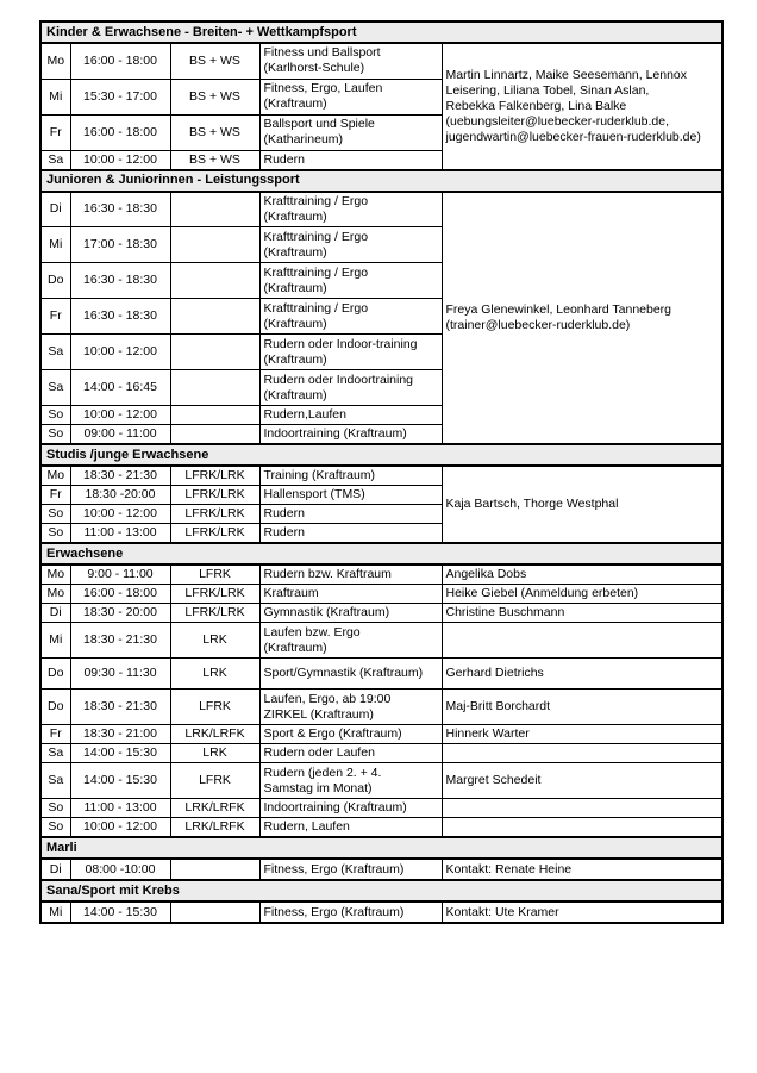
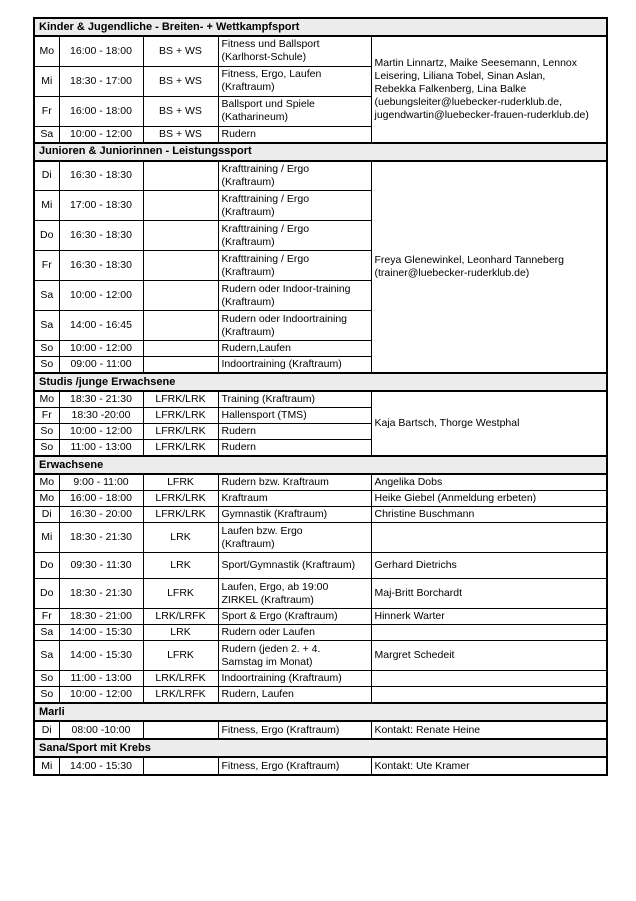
- Kinder & Erwachsene - Breiten- + Wettkampfsport
+ Kinder & Jugendliche - Breiten- + Wettkampfsport
  Mo	16:00 - 18:00	BS + WS	Fitness und Ballsport (Karlhorst-Schule)	Martin Linnartz, Maike Seesemann, Lennox Leisering, Liliana Tobel, Sinan Aslan, Rebekka Falkenberg, Lina Balke (uebungsleiter@luebecker-ruderklub.de, jugendwartin@luebecker-frauen-ruderklub.de)
- Mi	15:30 - 17:00	BS + WS	Fitness, Ergo, Laufen (Kraftraum)
+ Mi	18:30 - 17:00	BS + WS	Fitness, Ergo, Laufen (Kraftraum)
  Fr	16:00 - 18:00	BS + WS	Ballsport und Spiele (Katharineum)
  Sa	10:00 - 12:00	BS + WS	Rudern
  Junioren & Juniorinnen - Leistungssport
  Di	16:30 - 18:30		Krafttraining / Ergo (Kraftraum)	Freya Glenewinkel, Leonhard Tanneberg (trainer@luebecker-ruderklub.de)
  Mi	17:00 - 18:30		Krafttraining / Ergo (Kraftraum)
  Do	16:30 - 18:30		Krafttraining / Ergo (Kraftraum)
  Fr	16:30 - 18:30		Krafttraining / Ergo (Kraftraum)
  Sa	10:00 - 12:00		Rudern oder Indoor-training (Kraftraum)
  Sa	14:00 - 16:45		Rudern oder Indoortraining (Kraftraum)
  So	10:00 - 12:00		Rudern,Laufen
  So	09:00 - 11:00		Indoortraining (Kraftraum)
  Studis /junge Erwachsene
  Mo	18:30 - 21:30	LFRK/LRK	Training (Kraftraum)	Kaja Bartsch, Thorge Westphal
  Fr	18:30 -20:00	LFRK/LRK	Hallensport (TMS)
  So	10:00 - 12:00	LFRK/LRK	Rudern
  So	11:00 - 13:00	LFRK/LRK	Rudern
  Erwachsene
  Mo	9:00 - 11:00	LFRK	Rudern bzw. Kraftraum	Angelika Dobs
  Mo	16:00 - 18:00	LFRK/LRK	Kraftraum	Heike Giebel (Anmeldung erbeten)
- Di	18:30 - 20:00	LFRK/LRK	Gymnastik (Kraftraum)	Christine Buschmann
+ Di	16:30 - 20:00	LFRK/LRK	Gymnastik (Kraftraum)	Christine Buschmann
  Mi	18:30 - 21:30	LRK	Laufen bzw. Ergo (Kraftraum)
  Do	09:30 - 11:30	LRK	Sport/Gymnastik (Kraftraum)	Gerhard Dietrichs
  Do	18:30 - 21:30	LFRK	Laufen, Ergo, ab 19:00 ZIRKEL (Kraftraum)	Maj-Britt Borchardt
  Fr	18:30 - 21:00	LRK/LRFK	Sport & Ergo (Kraftraum)	Hinnerk Warter
  Sa	14:00 - 15:30	LRK	Rudern oder Laufen
  Sa	14:00 - 15:30	LFRK	Rudern (jeden 2. + 4. Samstag im Monat)	Margret Schedeit
  So	11:00 - 13:00	LRK/LRFK	Indoortraining (Kraftraum)
  So	10:00 - 12:00	LRK/LRFK	Rudern, Laufen
  Marli
  Di	08:00 -10:00		Fitness, Ergo (Kraftraum)	Kontakt: Renate Heine
  Sana/Sport mit Krebs
  Mi	14:00 - 15:30		Fitness, Ergo (Kraftraum)	Kontakt: Ute Kramer
